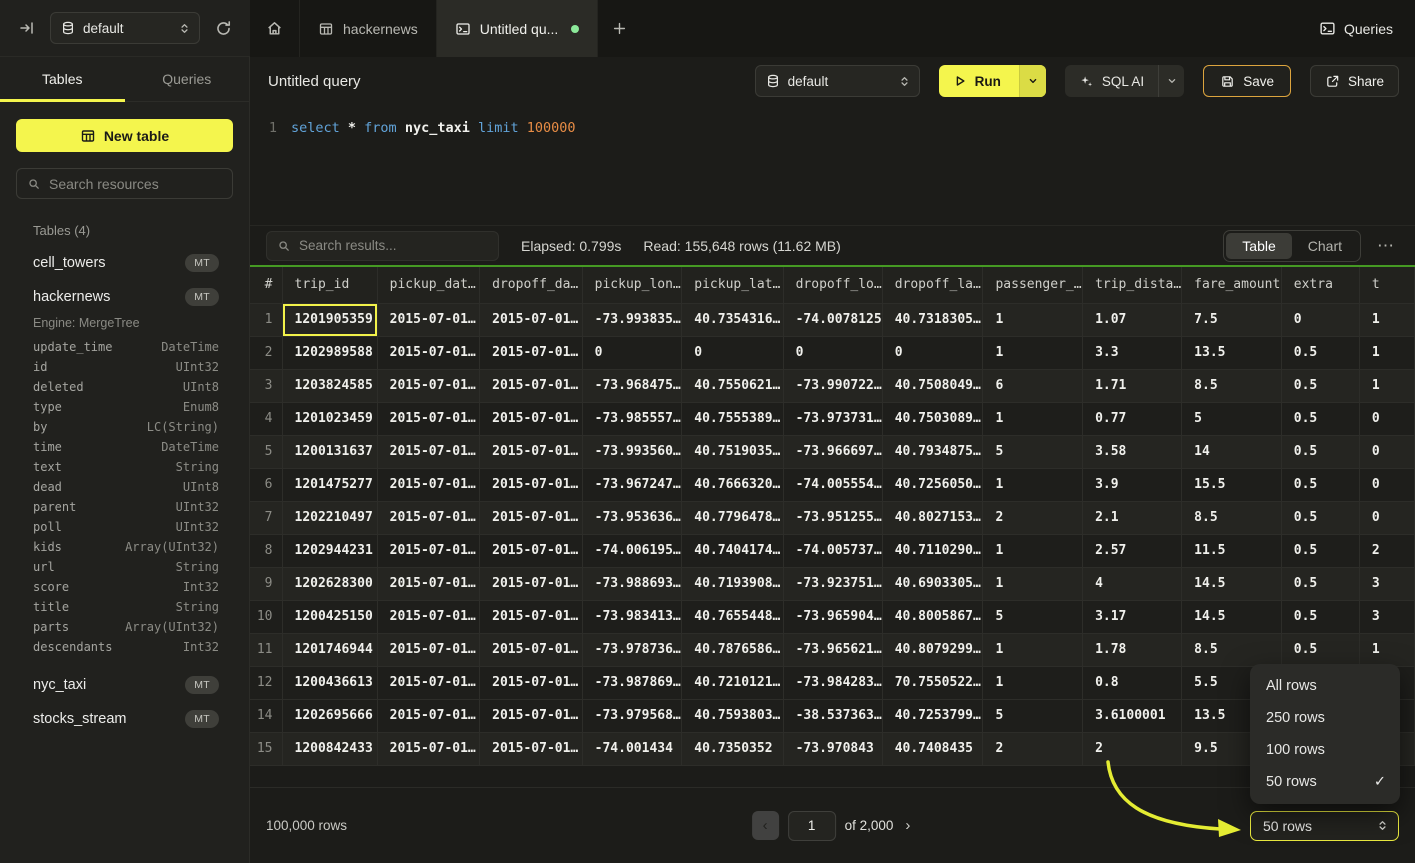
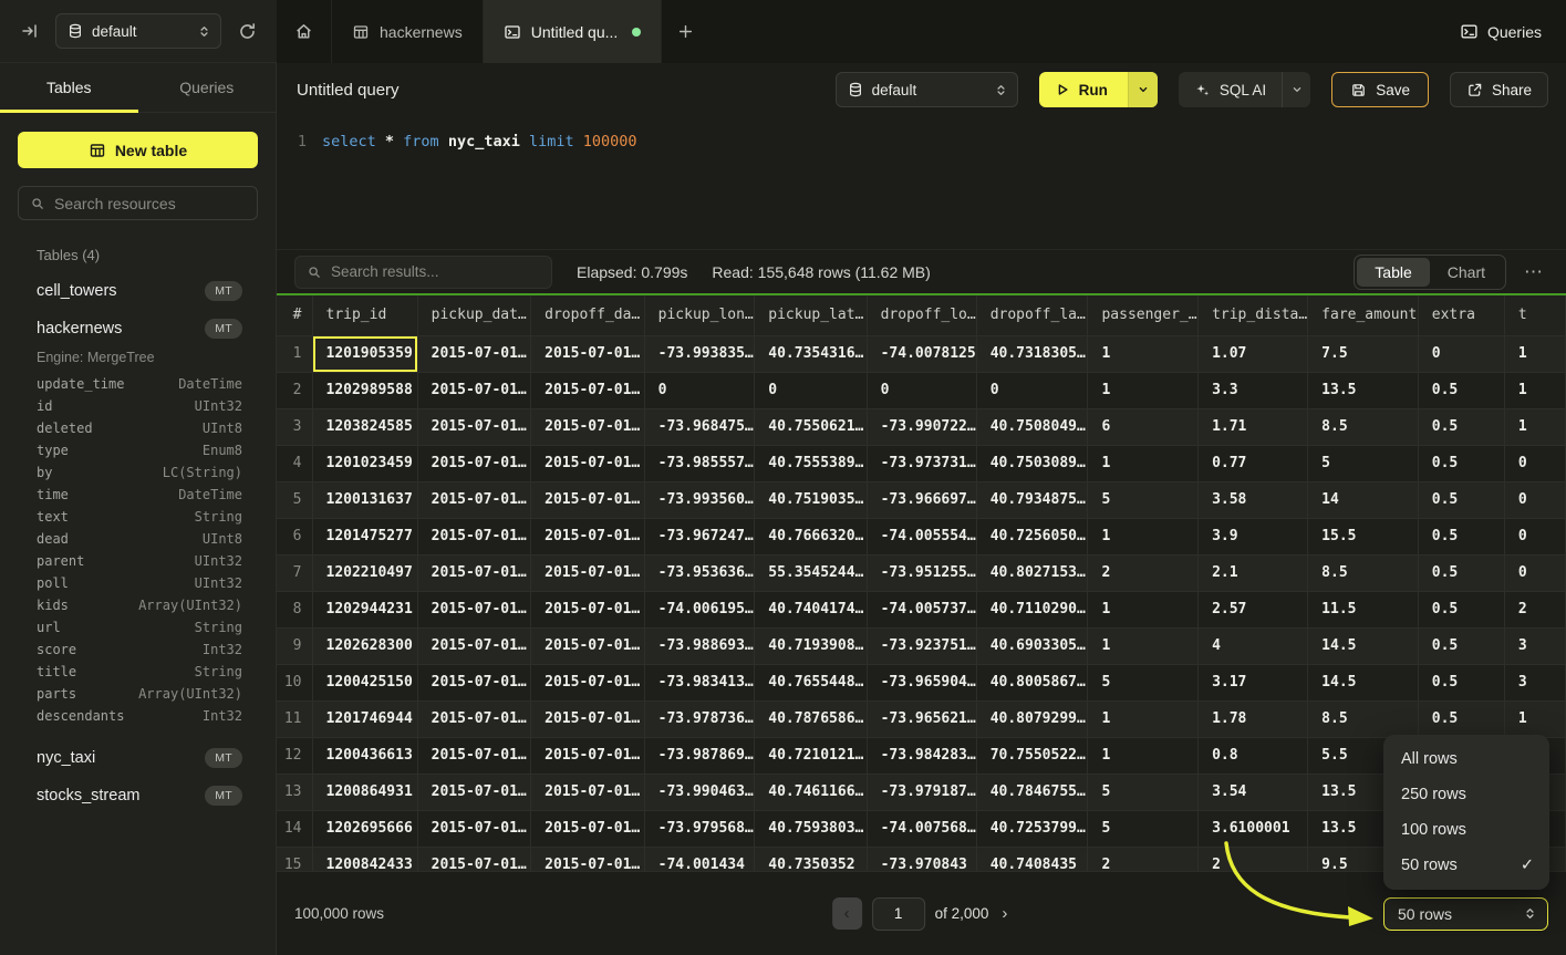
  default
  hackernews
  Untitled qu...
  Queries
  Tables
  Queries
  New table
  Search resources
  Tables (4)
  cell_towers
  MT
  hackernews
  MT
  Engine: MergeTree
  update_time
  DateTime
  id
  UInt32
  deleted
  UInt8
  type
  Enum8
  by
  LC(String)
  time
  DateTime
  text
  String
  dead
  UInt8
  parent
  UInt32
  poll
  UInt32
  kids
  Array(UInt32)
  url
  String
  score
  Int32
  title
  String
  parts
  Array(UInt32)
  descendants
  Int32
  nyc_taxi
  MT
  stocks_stream
  MT
  Untitled query
  default
  Run
  SQL AI
  Save
  Share
  1
  select * from nyc_taxi limit 100000
  Search results...
  Elapsed: 0.799s
  Read: 155,648 rows (11.62 MB)
  Table
  Chart
  ⋯
  #	trip_id	pickup_dat…	dropoff_da…	pickup_lon…	pickup_lat…	dropoff_lo…	dropoff_la…	passenger_…	trip_dista…	fare_amount	extra	t
  1	1201905359	2015-07-01…	2015-07-01…	-73.993835…	40.7354316…	-74.0078125	40.7318305…	1	1.07	7.5	0	1
  2	1202989588	2015-07-01…	2015-07-01…	0	0	0	0	1	3.3	13.5	0.5	1
  3	1203824585	2015-07-01…	2015-07-01…	-73.968475…	40.7550621…	-73.990722…	40.7508049…	6	1.71	8.5	0.5	1
  4	1201023459	2015-07-01…	2015-07-01…	-73.985557…	40.7555389…	-73.973731…	40.7503089…	1	0.77	5	0.5	0
  5	1200131637	2015-07-01…	2015-07-01…	-73.993560…	40.7519035…	-73.966697…	40.7934875…	5	3.58	14	0.5	0
  6	1201475277	2015-07-01…	2015-07-01…	-73.967247…	40.7666320…	-74.005554…	40.7256050…	1	3.9	15.5	0.5	0
- 7	1202210497	2015-07-01…	2015-07-01…	-73.953636…	40.7796478…	-73.951255…	40.8027153…	2	2.1	8.5	0.5	0
+ 7	1202210497	2015-07-01…	2015-07-01…	-73.953636…	55.3545244…	-73.951255…	40.8027153…	2	2.1	8.5	0.5	0
  8	1202944231	2015-07-01…	2015-07-01…	-74.006195…	40.7404174…	-74.005737…	40.7110290…	1	2.57	11.5	0.5	2
  9	1202628300	2015-07-01…	2015-07-01…	-73.988693…	40.7193908…	-73.923751…	40.6903305…	1	4	14.5	0.5	3
  10	1200425150	2015-07-01…	2015-07-01…	-73.983413…	40.7655448…	-73.965904…	40.8005867…	5	3.17	14.5	0.5	3
  11	1201746944	2015-07-01…	2015-07-01…	-73.978736…	40.7876586…	-73.965621…	40.8079299…	1	1.78	8.5	0.5	1
  12	1200436613	2015-07-01…	2015-07-01…	-73.987869…	40.7210121…	-73.984283…	70.7550522…	1	0.8	5.5
+ 13	1200864931	2015-07-01…	2015-07-01…	-73.990463…	40.7461166…	-73.979187…	40.7846755…	5	3.54	13.5
- 14	1202695666	2015-07-01…	2015-07-01…	-73.979568…	40.7593803…	-38.537363…	40.7253799…	5	3.6100001	13.5
+ 14	1202695666	2015-07-01…	2015-07-01…	-73.979568…	40.7593803…	-74.007568…	40.7253799…	5	3.6100001	13.5
  15	1200842433	2015-07-01…	2015-07-01…	-74.001434	40.7350352	-73.970843	40.7408435	2	2	9.5
  100,000 rows
  ‹
  1
  of 2,000
  ›
  50 rows
  All rows
  250 rows
  100 rows
  50 rows
  ✓
